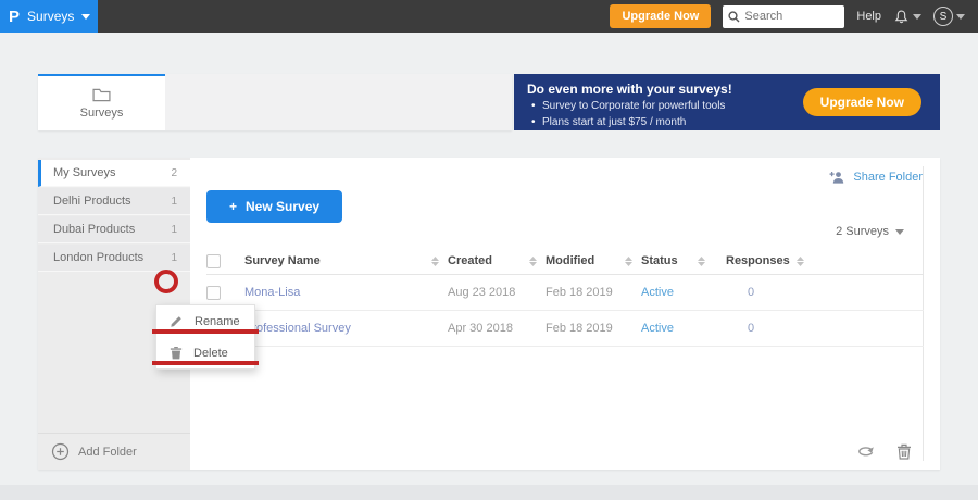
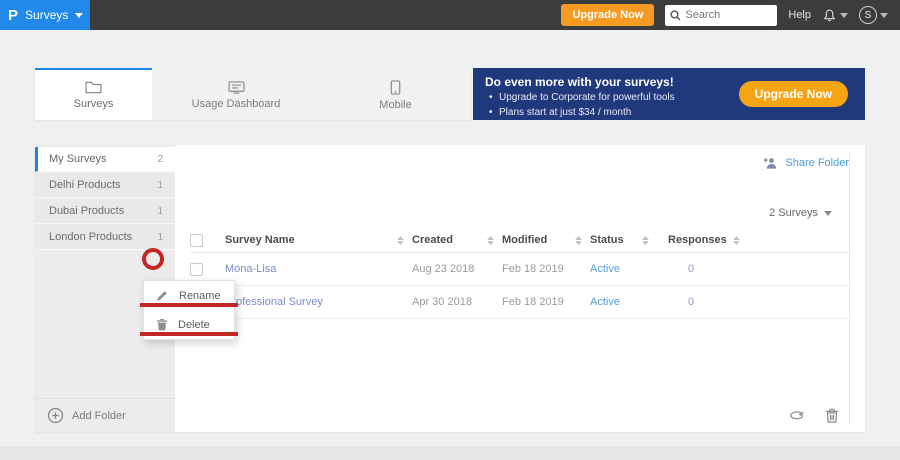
  P
  Surveys
  Upgrade Now
  Search
  Help
  S
  Surveys
+ Usage Dashboard
+ Mobile
  Do even more with your surveys!
- Survey to Corporate for powerful tools
+ Upgrade to Corporate for powerful tools
- Plans start at just $75 / month
+ Plans start at just $34 / month
  Upgrade Now
  My Surveys
  2
  Delhi Products
  1
  Dubai Products
  1
  London Products
  1
  Add Folder
  Share Folder
- +
- New Survey
  2 Surveys
  Survey Name
  Created
  Modified
  Status
  Responses
  Mona-Lisa
  Aug 23 2018
  Feb 18 2019
  Active
  0
  ofessional Survey
  Apr 30 2018
  Feb 18 2019
  Active
  0
  Rename
  Delete
